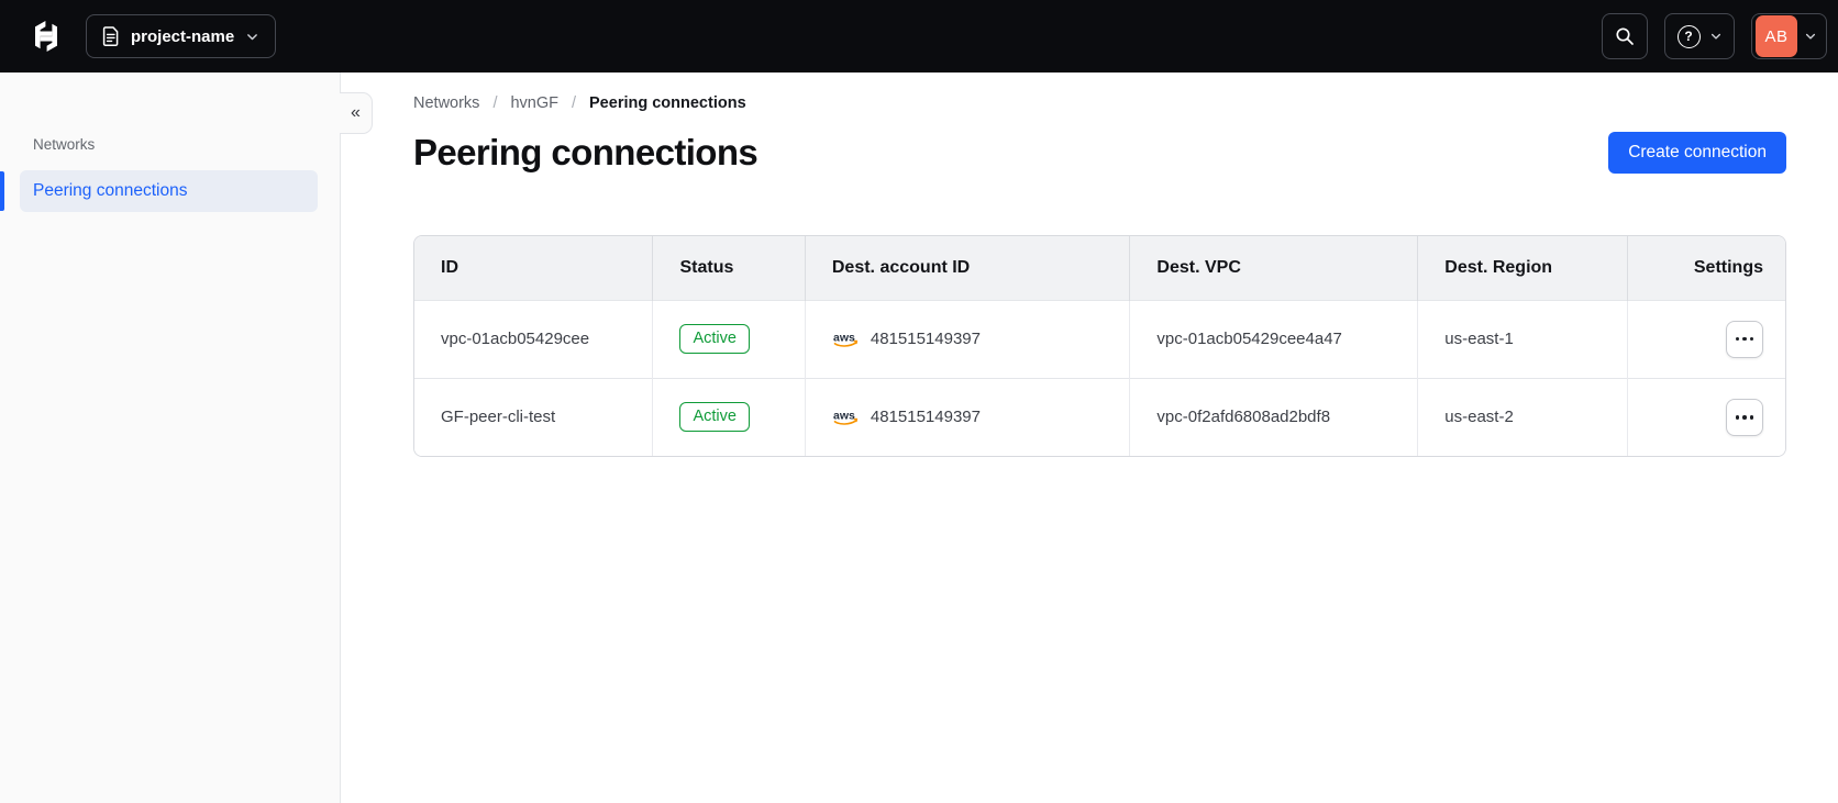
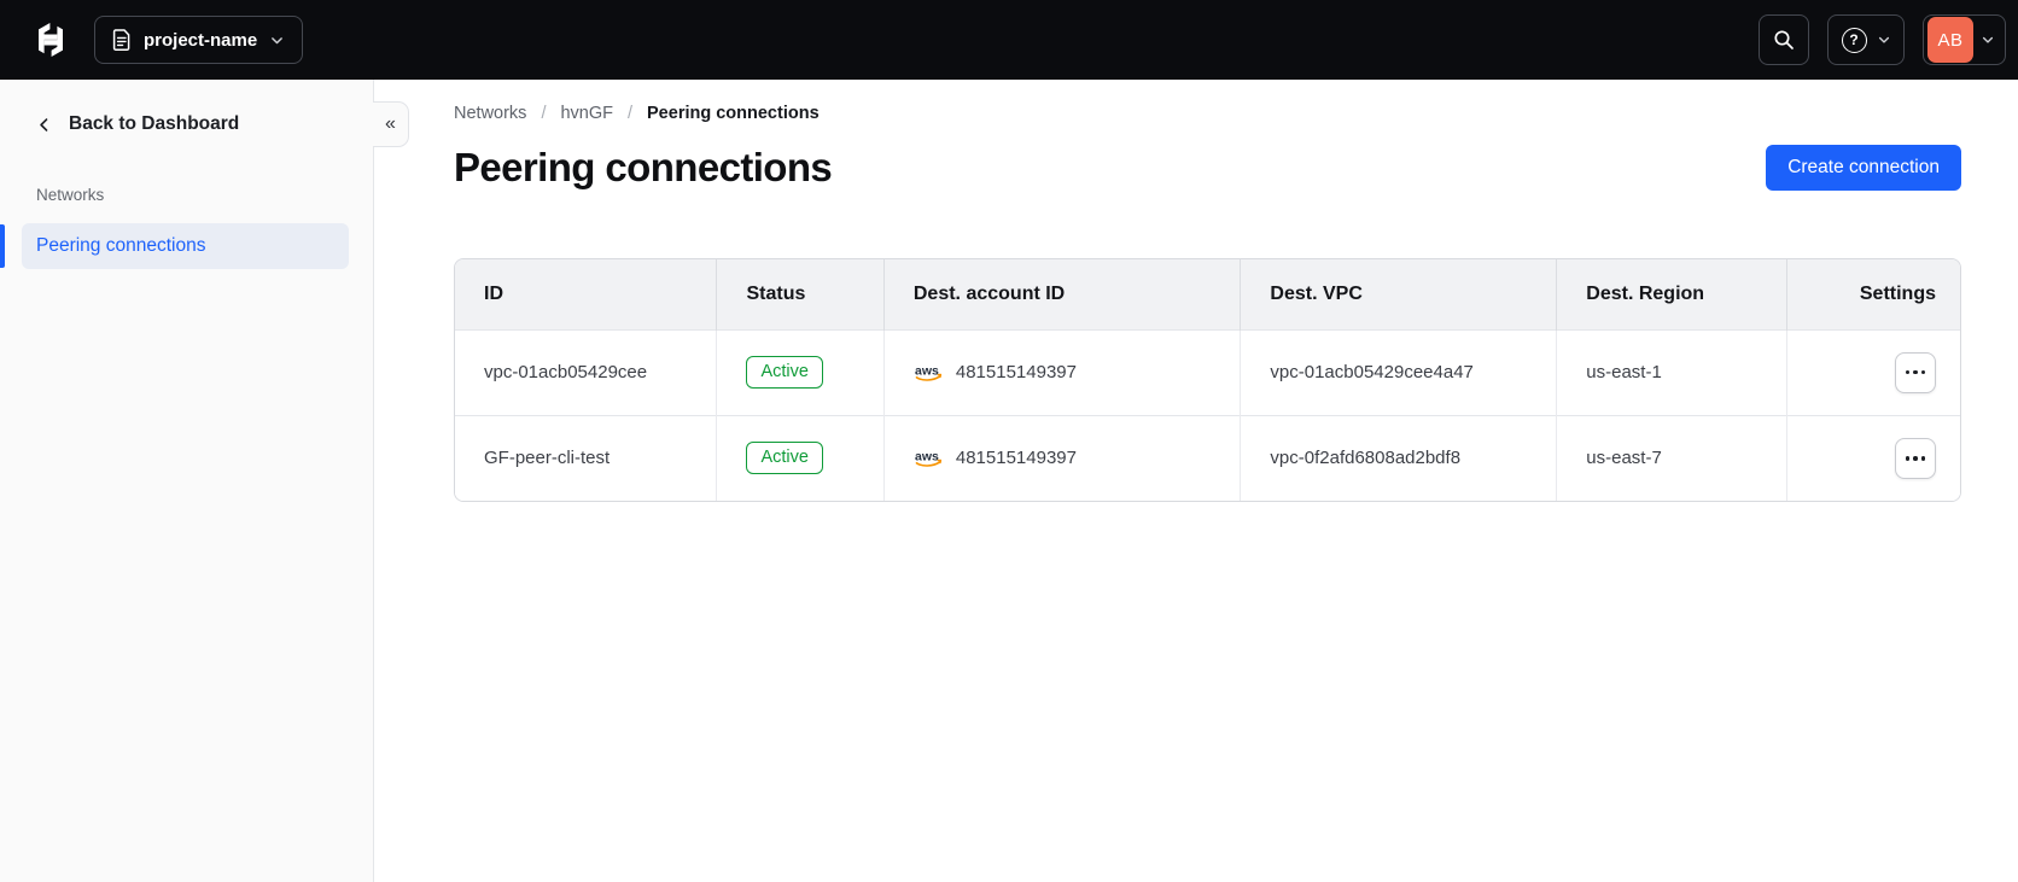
  project-name
  ?
  AB
+ Back to Dashboard
  Networks
  Peering connections
  «
  Networks
  /
  hvnGF
  /
  Peering connections
  Peering connections
  Create connection
  ID	Status	Dest. account ID	Dest. VPC	Dest. Region	Settings
  vpc-01acb05429cee	Active	aws 481515149397	vpc-01acb05429cee4a47	us-east-1
- GF-peer-cli-test	Active	aws 481515149397	vpc-0f2afd6808ad2bdf8	us-east-2
+ GF-peer-cli-test	Active	aws 481515149397	vpc-0f2afd6808ad2bdf8	us-east-7
